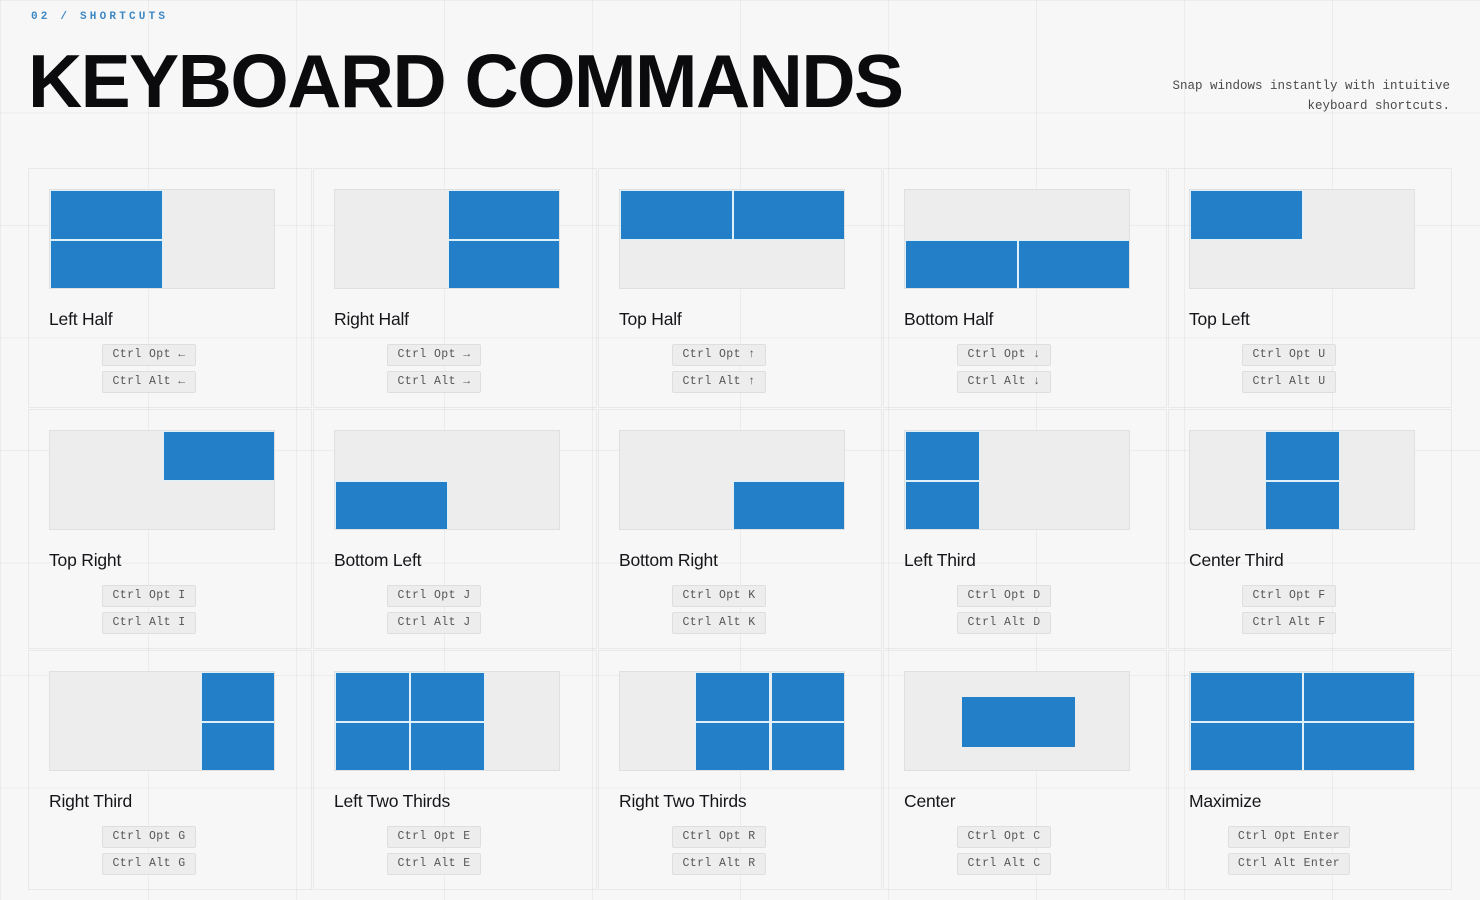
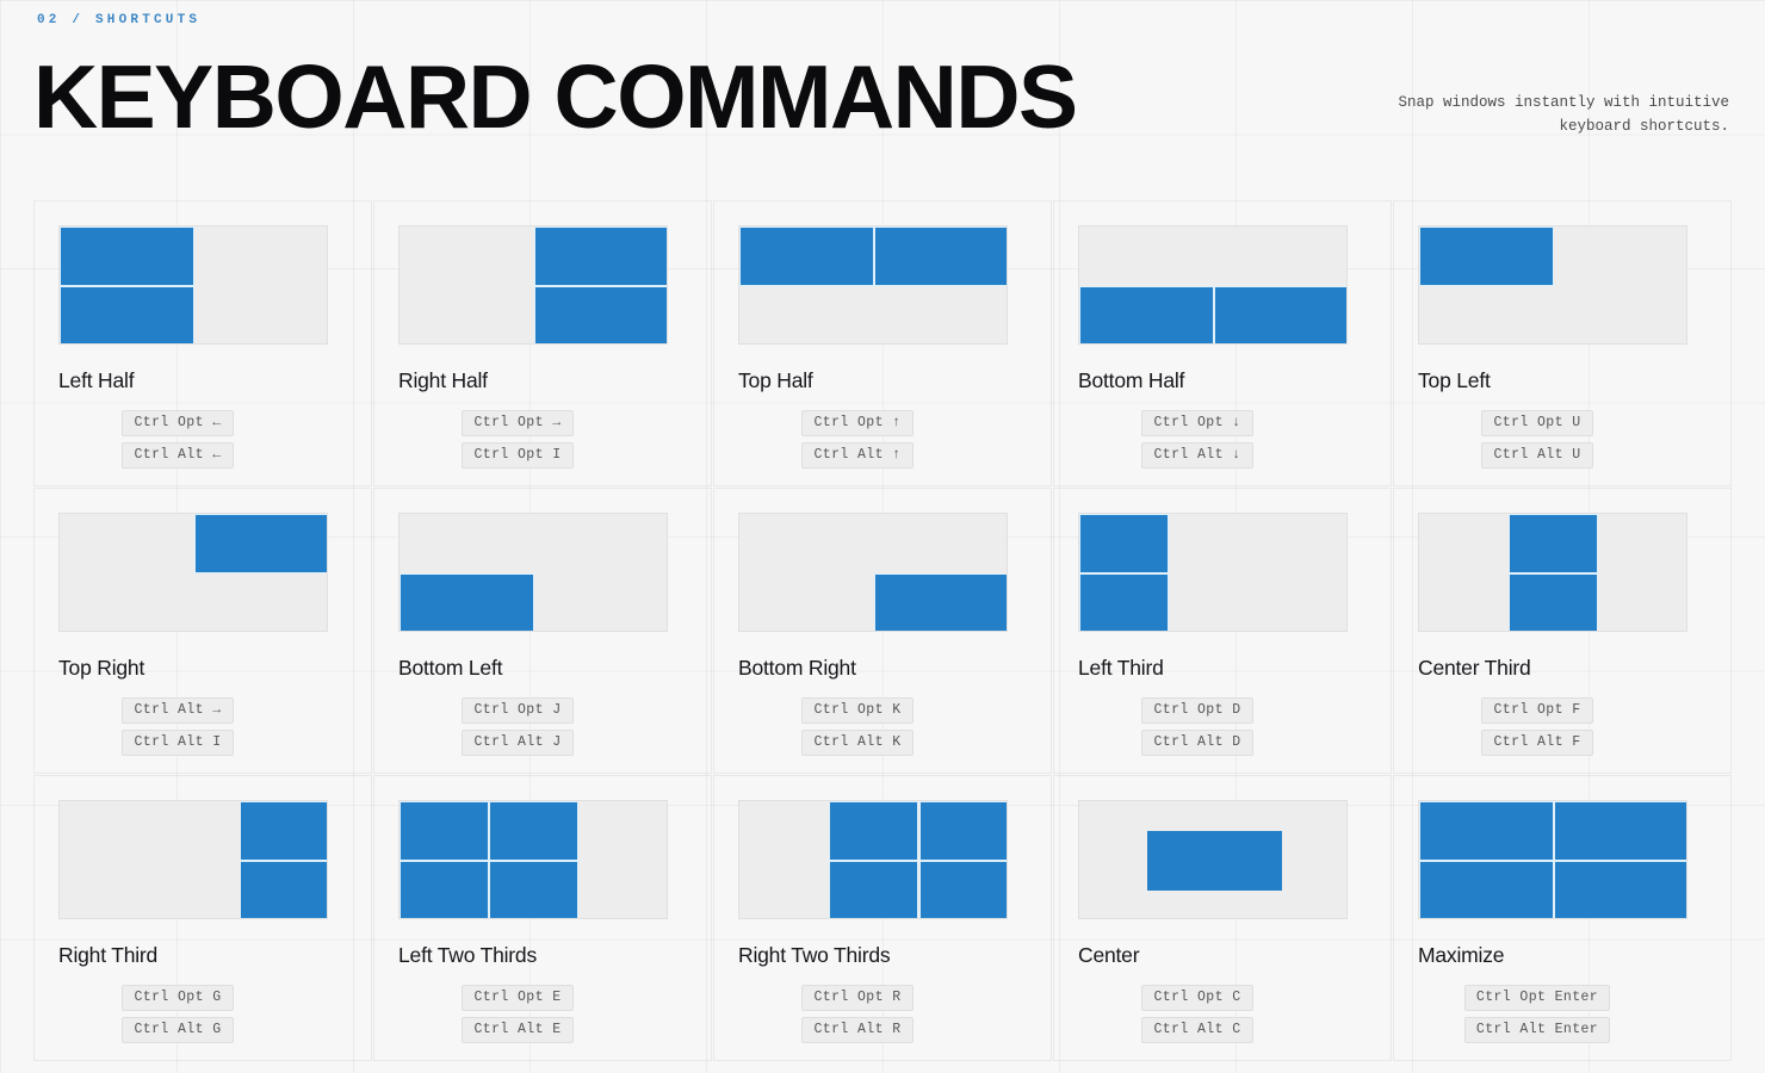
  02 / SHORTCUTS
  KEYBOARD COMMANDS
  Snap windows instantly with intuitive keyboard shortcuts.
  Left Half
  Ctrl Opt ←
  Ctrl Alt ←
  Right Half
  Ctrl Opt →
- Ctrl Alt →
+ Ctrl Opt I
  Top Half
  Ctrl Opt ↑
  Ctrl Alt ↑
  Bottom Half
  Ctrl Opt ↓
  Ctrl Alt ↓
  Top Left
  Ctrl Opt U
  Ctrl Alt U
  Top Right
- Ctrl Opt I
+ Ctrl Alt →
  Ctrl Alt I
  Bottom Left
  Ctrl Opt J
  Ctrl Alt J
  Bottom Right
  Ctrl Opt K
  Ctrl Alt K
  Left Third
  Ctrl Opt D
  Ctrl Alt D
  Center Third
  Ctrl Opt F
  Ctrl Alt F
  Right Third
  Ctrl Opt G
  Ctrl Alt G
  Left Two Thirds
  Ctrl Opt E
  Ctrl Alt E
  Right Two Thirds
  Ctrl Opt R
  Ctrl Alt R
  Center
  Ctrl Opt C
  Ctrl Alt C
  Maximize
  Ctrl Opt Enter
  Ctrl Alt Enter
